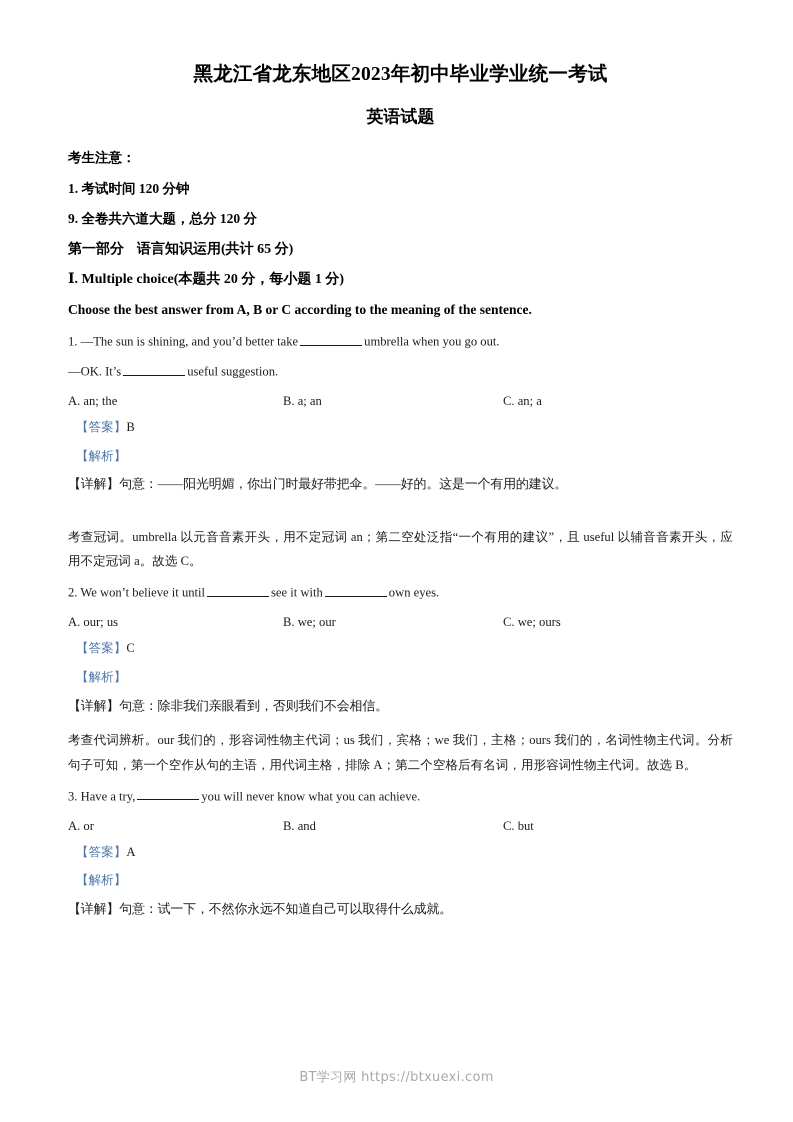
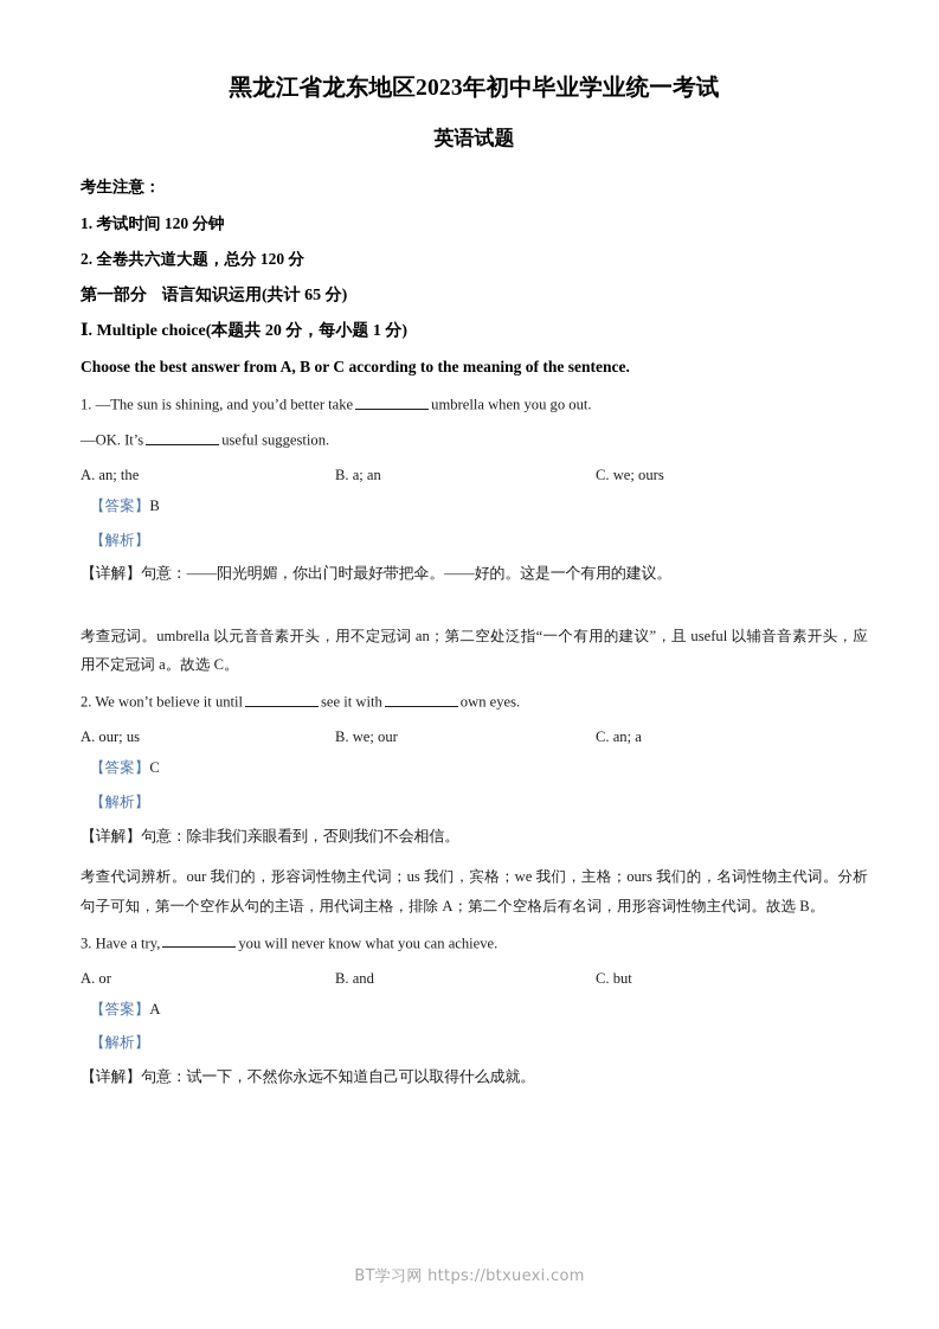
  黑龙江省龙东地区2023年初中毕业学业统一考试
  英语试题
  考生注意：
  1. 考试时间 120 分钟
- 9. 全卷共六道大题，总分 120 分
+ 2. 全卷共六道大题，总分 120 分
  第一部分 语言知识运用(共计 65 分)
  Ⅰ. Multiple choice(本题共 20 分，每小题 1 分)
  Choose the best answer from A, B or C according to the meaning of the sentence.
  1. —The sun is shining, and you’d better take umbrella when you go out.
  —OK. It’s useful suggestion.
  A. an; the
  B. a; an
- C. an; a
+ C. we; ours
  【答案】B
  【解析】
  【详解】句意：——阳光明媚，你出门时最好带把伞。——好的。这是一个有用的建议。
  考查冠词。umbrella 以元音音素开头，用不定冠词 an；第二空处泛指“一个有用的建议”，且 useful 以辅音音素开头，应用不定冠词 a。故选 C。
  2. We won’t believe it until see it with own eyes.
  A. our; us
  B. we; our
- C. we; ours
+ C. an; a
  【答案】C
  【解析】
  【详解】句意：除非我们亲眼看到，否则我们不会相信。
  考查代词辨析。our 我们的，形容词性物主代词；us 我们，宾格；we 我们，主格；ours 我们的，名词性物主代词。分析句子可知，第一个空作从句的主语，用代词主格，排除 A；第二个空格后有名词，用形容词性物主代词。故选 B。
  3. Have a try, you will never know what you can achieve.
  A. or
  B. and
  C. but
  【答案】A
  【解析】
  【详解】句意：试一下，不然你永远不知道自己可以取得什么成就。
  BT学习网 https://btxuexi.com
